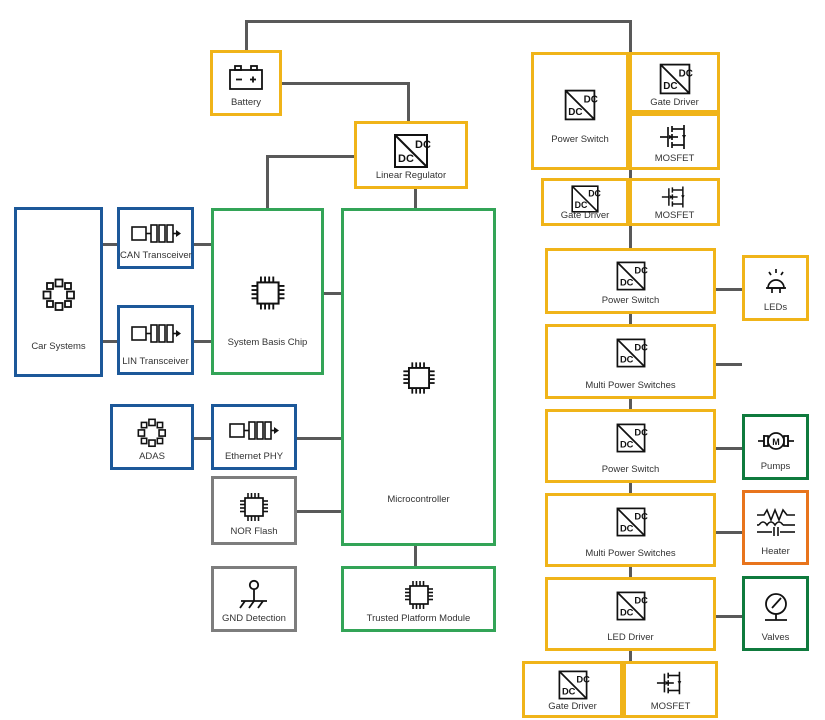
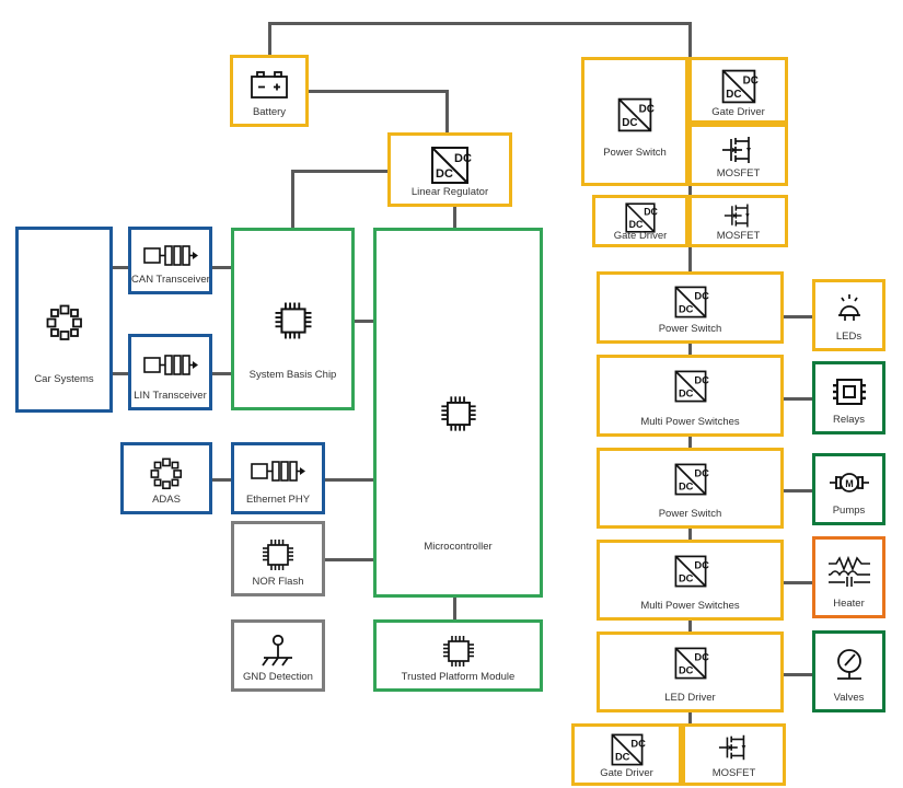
  Car Systems
  CAN Transceiver
  LIN Transceiver
  ADAS
  Ethernet PHY
  NOR Flash
  GND Detection
  System Basis Chip
  Microcontroller
  Trusted Platform Module
  Battery
  DC
  DC
  Linear Regulator
  DC
  DC
  Power Switch
  DC
  DC
  Gate Driver
  MOSFET
  DC
  DC
  Gate Driver
  MOSFET
  DC
  DC
  Power Switch
  DC
  DC
  Multi Power Switches
  DC
  DC
  Power Switch
  DC
  DC
  Multi Power Switches
  DC
  DC
  LED Driver
  DC
  DC
  Gate Driver
  MOSFET
  LEDs
+ Relays
  M
  Pumps
  Heater
  Valves
